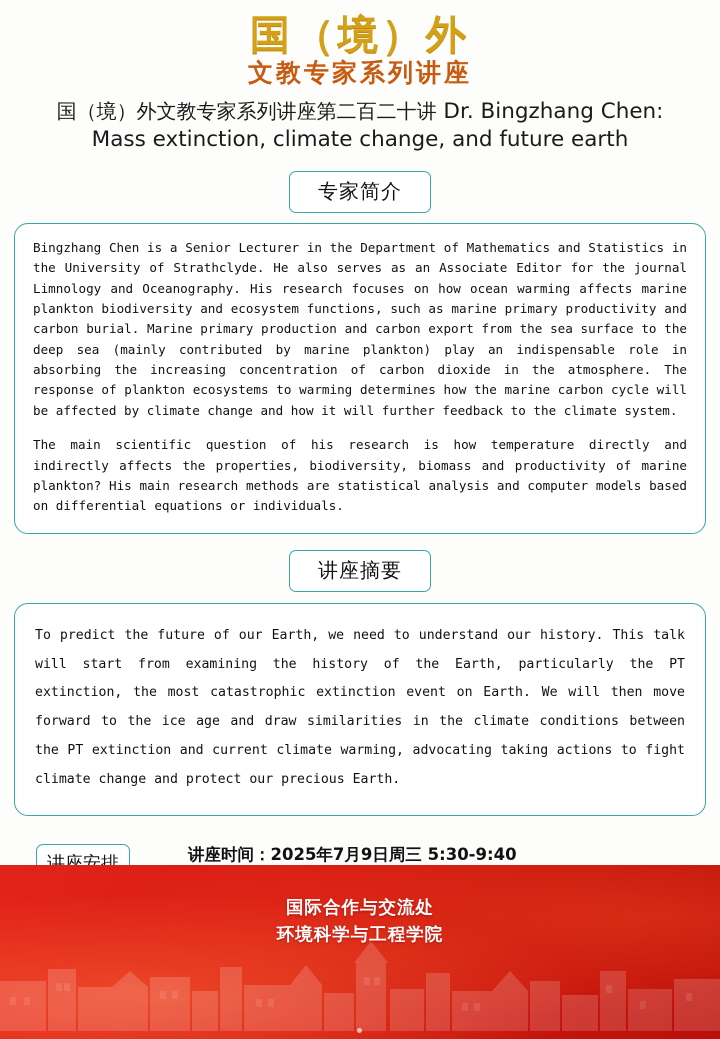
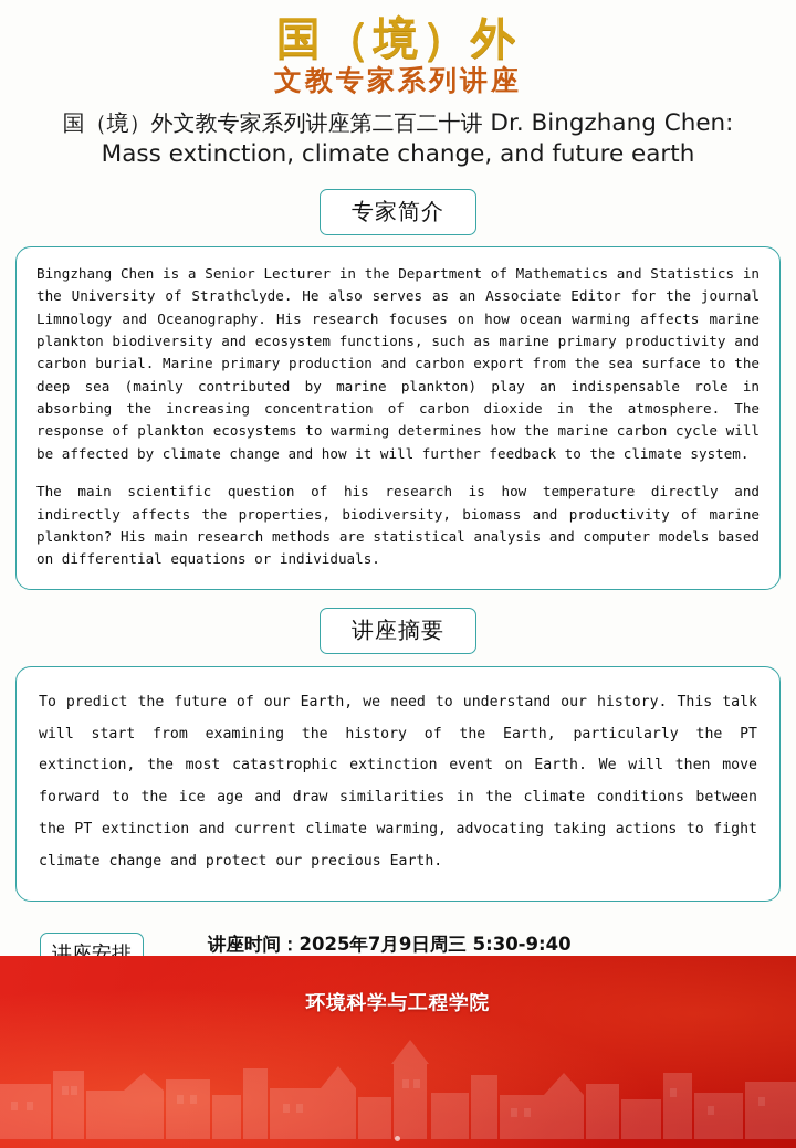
  国（境）外
  文教专家系列讲座
  国（境）外文教专家系列讲座第二百二十讲 Dr. Bingzhang Chen:
  Mass extinction, climate change, and future earth
  专家简介
  Bingzhang Chen is a Senior Lecturer in the Department of Mathematics and Statistics in the University of Strathclyde. He also serves as an Associate Editor for the journal Limnology and Oceanography. His research focuses on how ocean warming affects marine plankton biodiversity and ecosystem functions, such as marine primary productivity and carbon burial. Marine primary production and carbon export from the sea surface to the deep sea (mainly contributed by marine plankton) play an indispensable role in absorbing the increasing concentration of carbon dioxide in the atmosphere. The response of plankton ecosystems to warming determines how the marine carbon cycle will be affected by climate change and how it will further feedback to the climate system.
  The main scientific question of his research is how temperature directly and indirectly affects the properties, biodiversity, biomass and productivity of marine plankton? His main research methods are statistical analysis and computer models based on differential equations or individuals.
  讲座摘要
  To predict the future of our Earth, we need to understand our history. This talk will start from examining the history of the Earth, particularly the PT extinction, the most catastrophic extinction event on Earth. We will then move forward to the ice age and draw similarities in the climate conditions between the PT extinction and current climate warming, advocating taking actions to fight climate change and protect our precious Earth.
  讲座安排
  讲座时间：2025年7月9日周三 5:30-9:40
- 国际合作与交流处
  环境科学与工程学院
